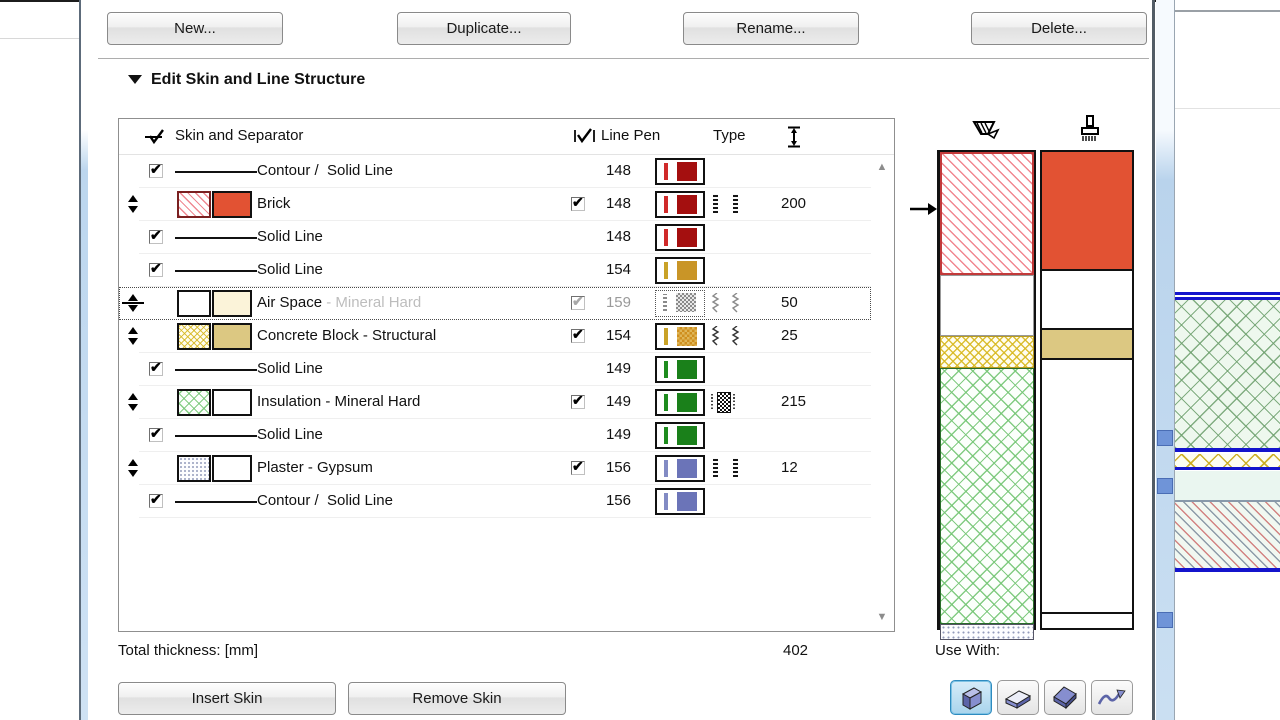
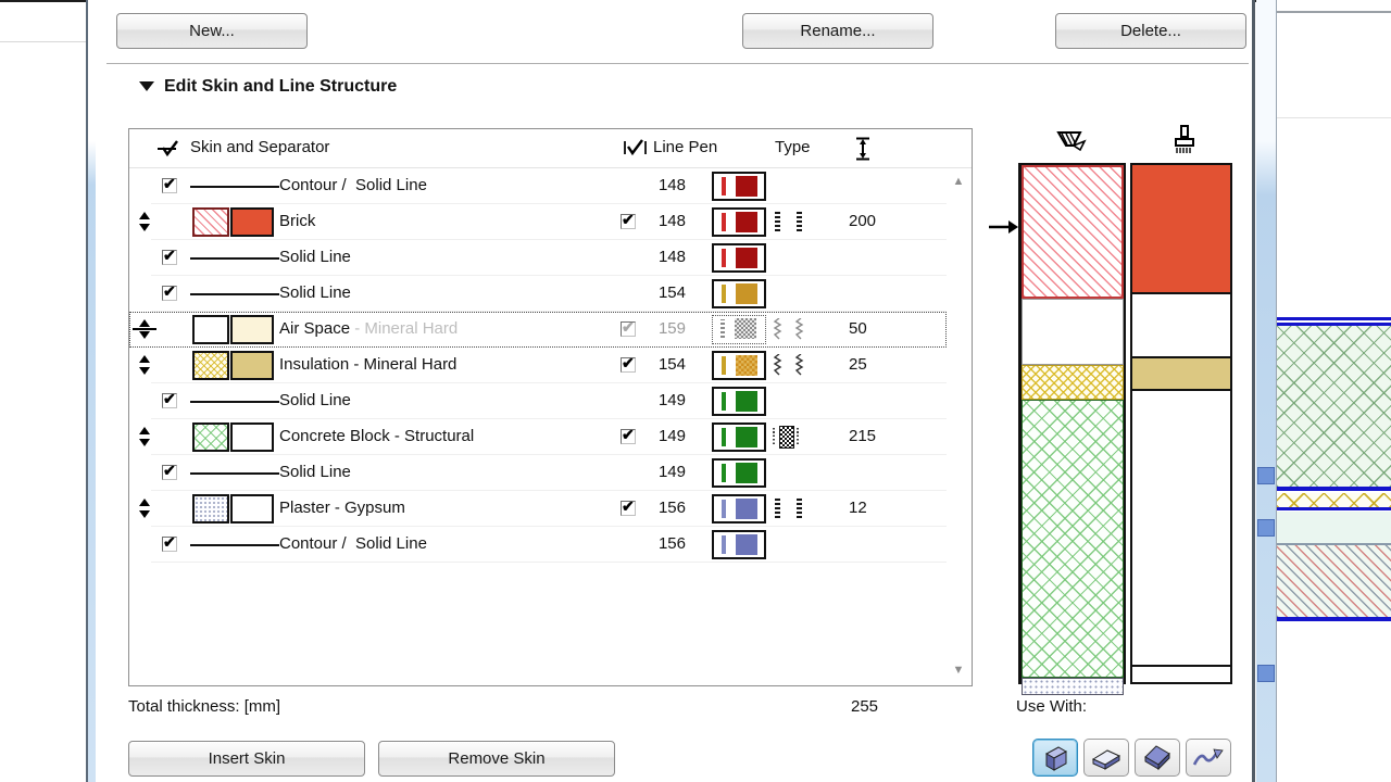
  New...
- Duplicate...
  Rename...
  Delete...
  Edit Skin and Line Structure
  Skin and Separator
  Line Pen
  Type
  Contour / Solid Line
  148
  Brick
  148
  200
  Solid Line
  148
  Solid Line
  154
  Air Space - Mineral Hard
  159
  50
- Concrete Block - Structural
+ Insulation - Mineral Hard
  154
  25
  Solid Line
  149
- Insulation - Mineral Hard
+ Concrete Block - Structural
  149
  215
  Solid Line
  149
  Plaster - Gypsum
  156
  12
  Contour / Solid Line
  156
  ▲
  ▼
  Total thickness: [mm]
- 402
+ 255
  Insert Skin
  Remove Skin
  Use With:
